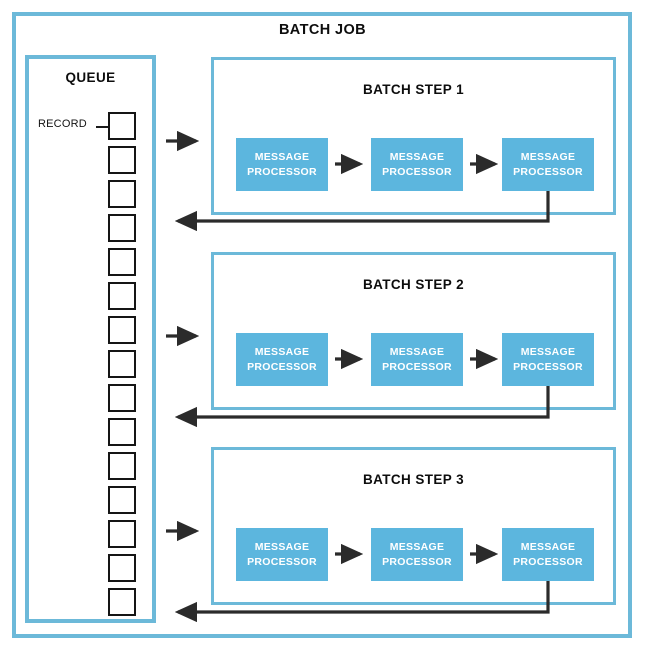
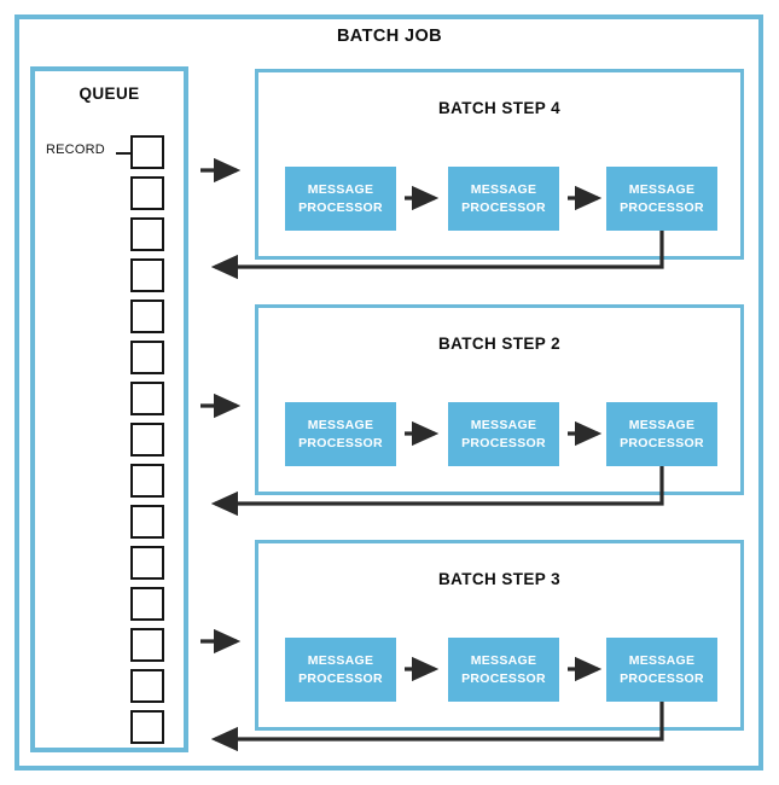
  BATCH JOB
  QUEUE
  RECORD
- BATCH STEP 1
+ BATCH STEP 4
  MESSAGE
  PROCESSOR
  MESSAGE
  PROCESSOR
  MESSAGE
  PROCESSOR
  BATCH STEP 2
  MESSAGE
  PROCESSOR
  MESSAGE
  PROCESSOR
  MESSAGE
  PROCESSOR
  BATCH STEP 3
  MESSAGE
  PROCESSOR
  MESSAGE
  PROCESSOR
  MESSAGE
  PROCESSOR
